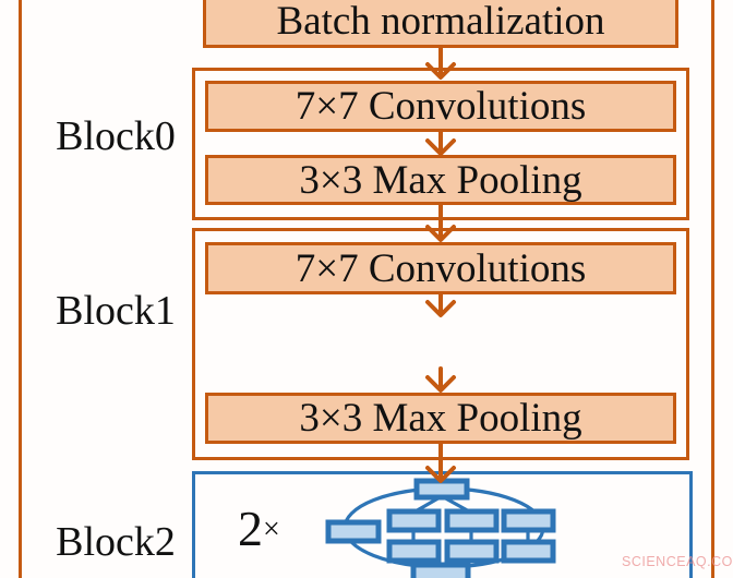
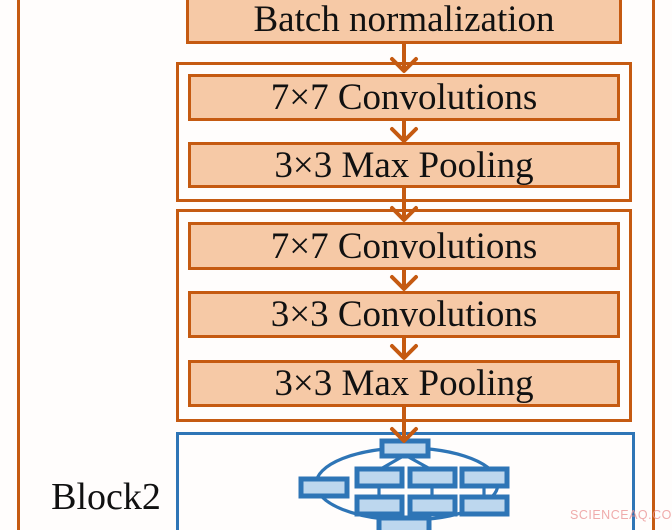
  Batch normalization
  7×7 Convolutions
  3×3 Max Pooling
  7×7 Convolutions
+ 3×3 Convolutions
  3×3 Max Pooling
- 2×
- Block0
- Block1
  Block2
  SCIENCEAQ.CO
